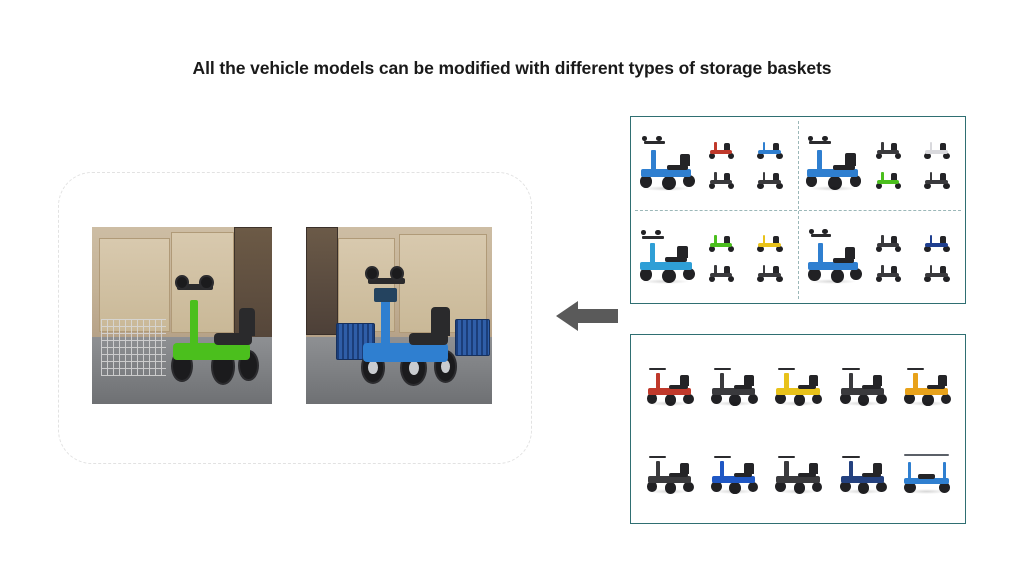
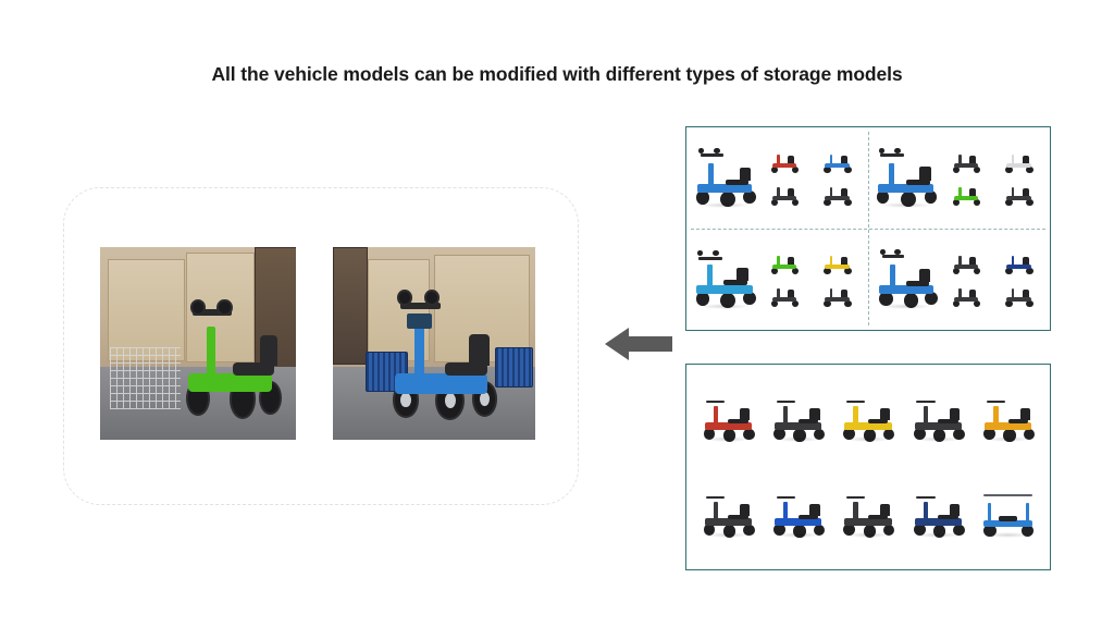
- All the vehicle models can be modified with different types of storage baskets
+ All the vehicle models can be modified with different types of storage models
